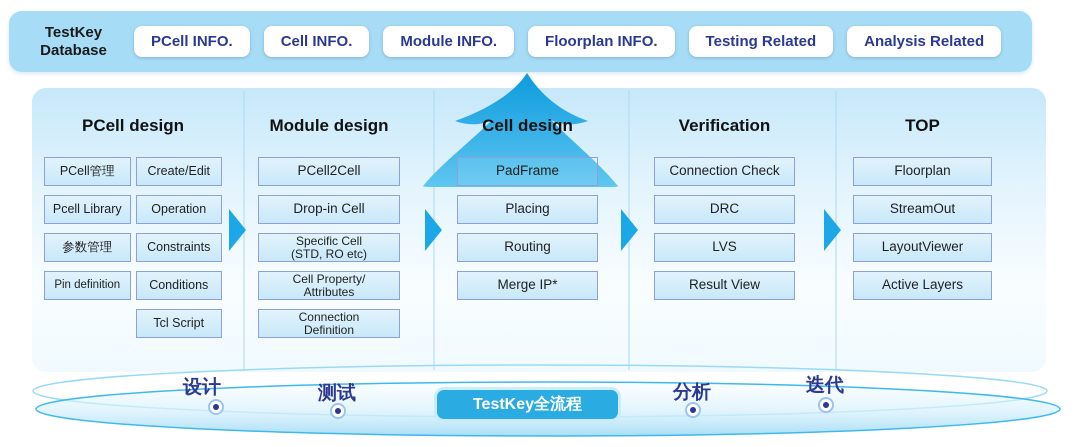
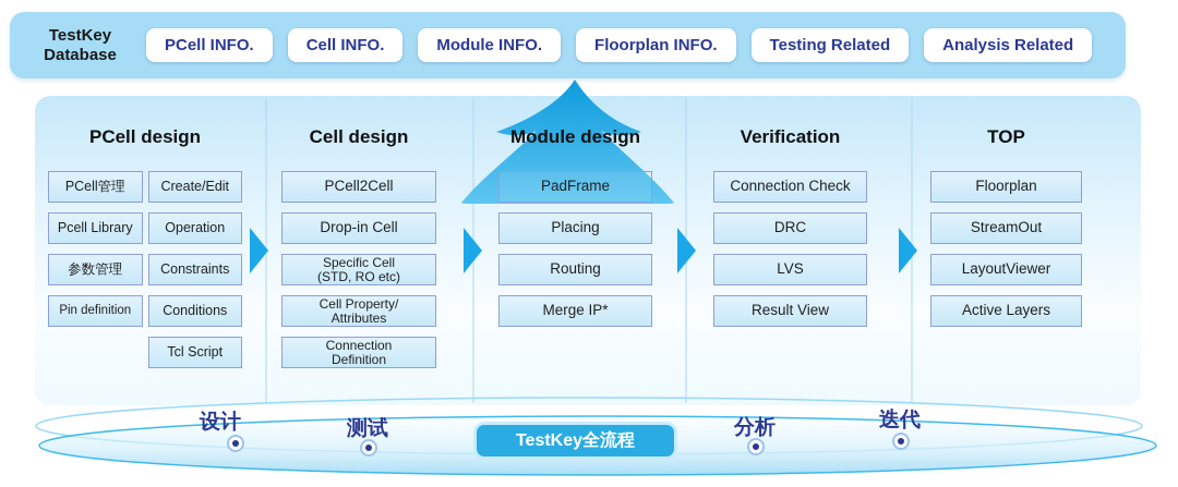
  TestKey
  Database
  PCell INFO.
  Cell INFO.
  Module INFO.
  Floorplan INFO.
  Testing Related
  Analysis Related
  PCell design
  PCell管理
  Pcell Library
  参数管理
  Pin definition
  Create/Edit
  Operation
  Constraints
  Conditions
  Tcl Script
- Module design
+ Cell design
  PCell2Cell
  Drop-in Cell
  Specific Cell
  (STD, RO etc)
  Cell Property/
  Attributes
  Connection
  Definition
- Cell design
+ Module design
  PadFrame
  Placing
  Routing
  Merge IP*
  Verification
  Connection Check
  DRC
  LVS
  Result View
  TOP
  Floorplan
  StreamOut
  LayoutViewer
  Active Layers
  设计
  测试
  分析
  迭代
  TestKey全流程
